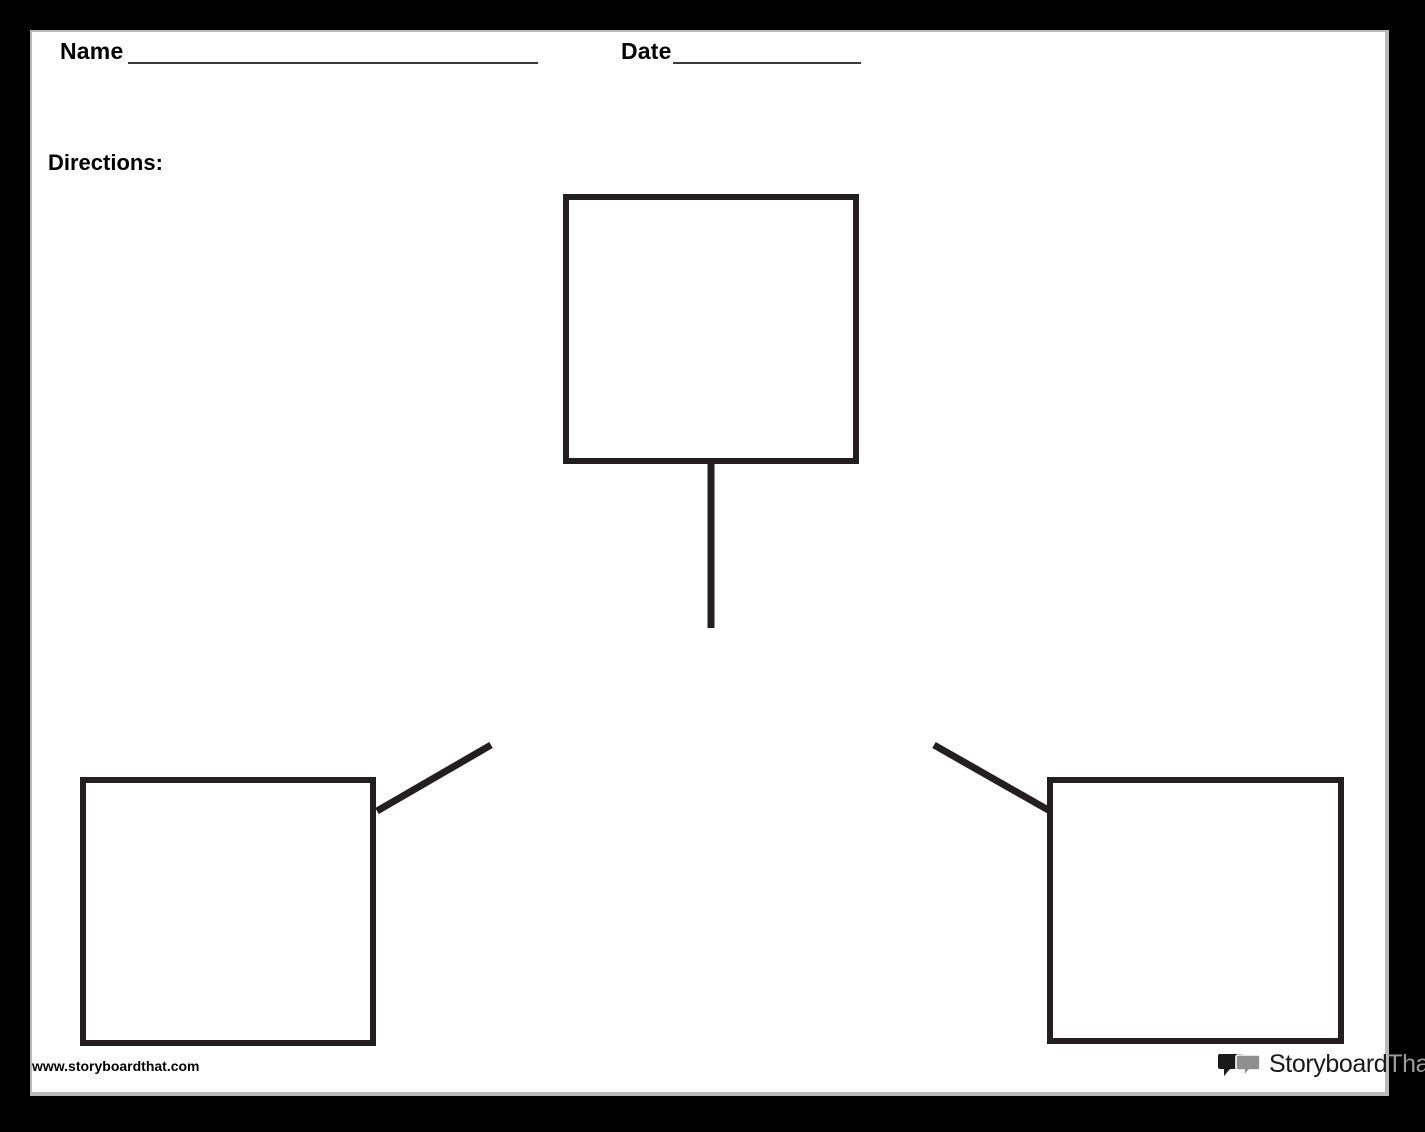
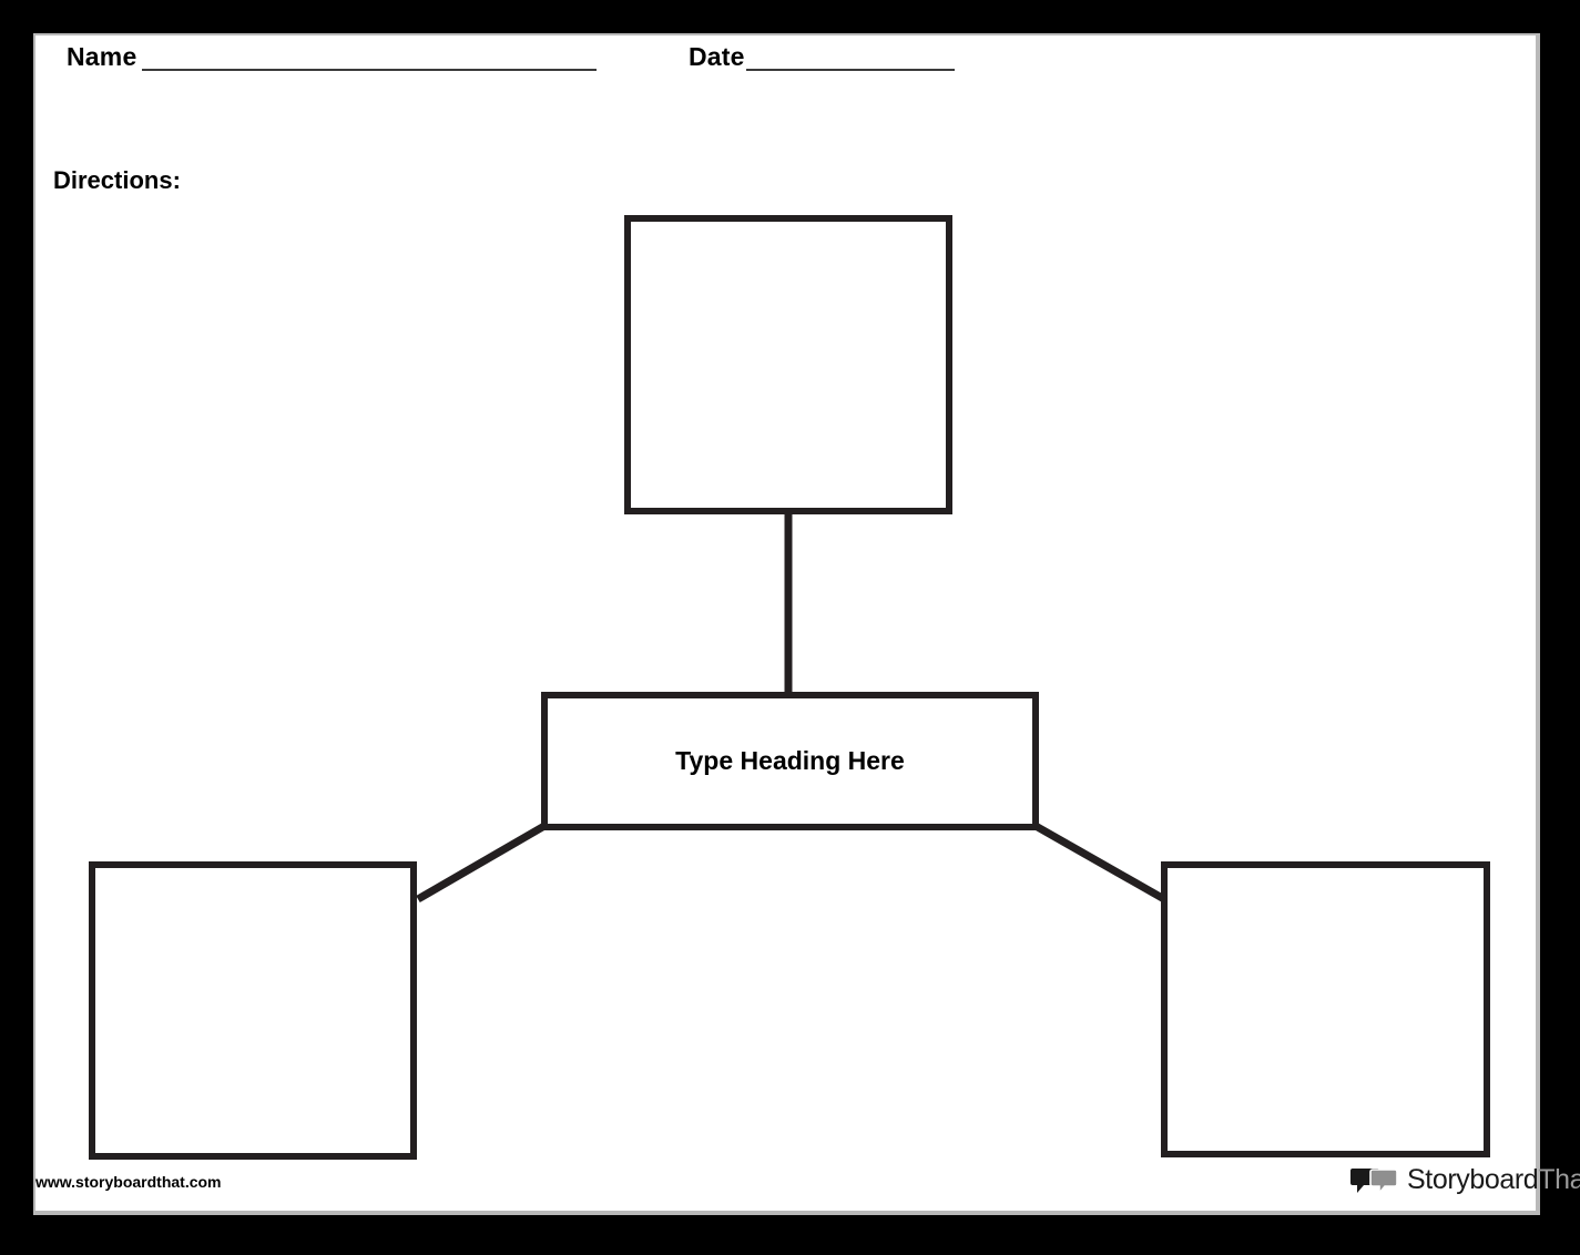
  Name
  Date
  Directions:
+ Type Heading Here
  www.storyboardthat.com
  StoryboardTha
